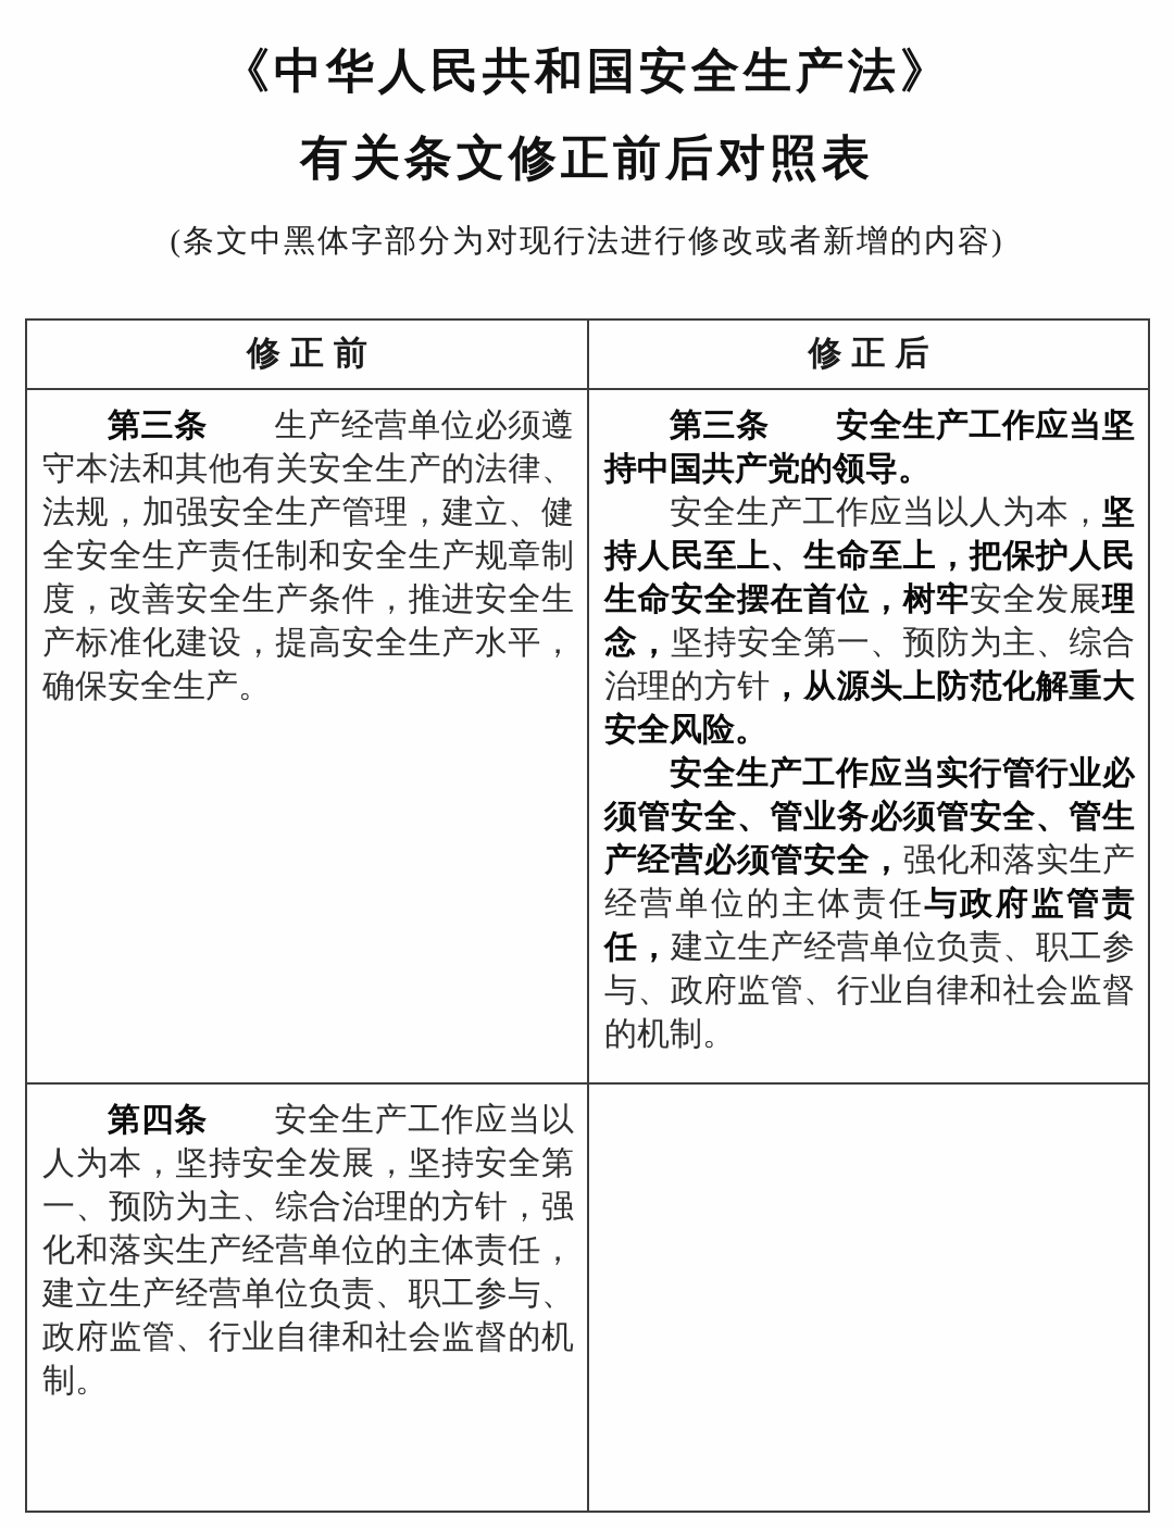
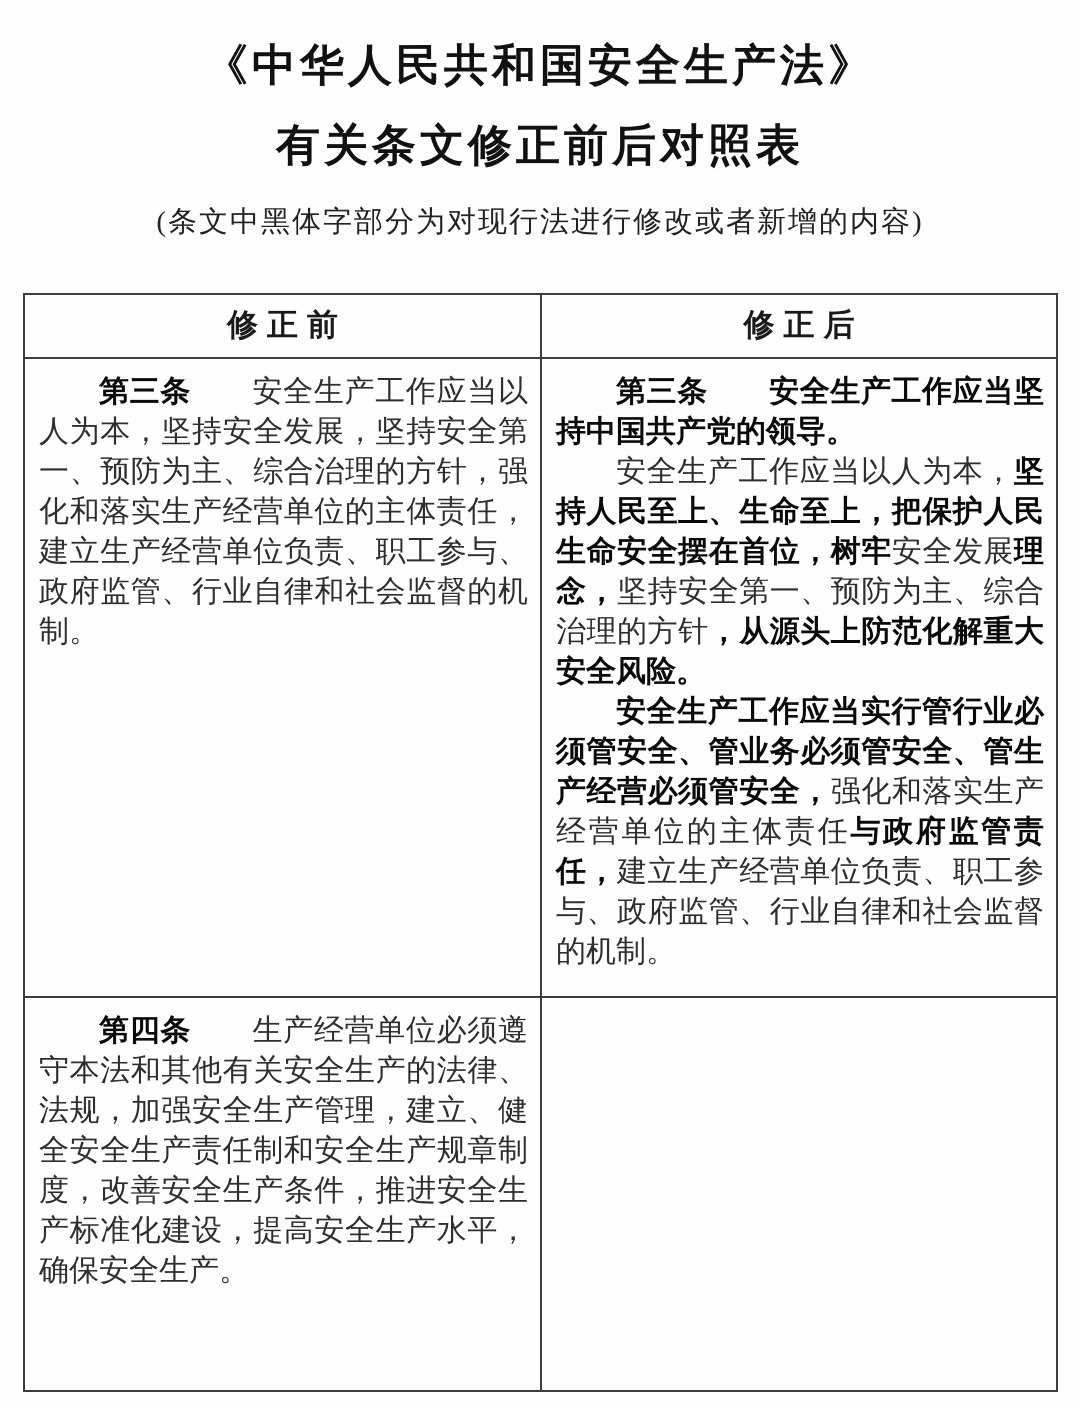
  《中华人民共和国安全生产法》
  有关条文修正前后对照表
  (条文中黑体字部分为对现行法进行修改或者新增的内容)
  修正前
  修正后
- 第三条 生产经营单位必须遵守本法和其他有关安全生产的法律、法规，加强安全生产管理，建立、健全安全生产责任制和安全生产规章制度，改善安全生产条件，推进安全生产标准化建设，提高安全生产水平，确保安全生产。
+ 第三条 安全生产工作应当以人为本，坚持安全发展，坚持安全第一、预防为主、综合治理的方针，强化和落实生产经营单位的主体责任，建立生产经营单位负责、职工参与、政府监管、行业自律和社会监督的机制。
  第三条 安全生产工作应当坚持中国共产党的领导。
  安全生产工作应当以人为本，坚持人民至上、生命至上，把保护人民生命安全摆在首位，树牢安全发展理念，坚持安全第一、预防为主、综合治理的方针，从源头上防范化解重大安全风险。
  安全生产工作应当实行管行业必须管安全、管业务必须管安全、管生产经营必须管安全，强化和落实生产经营单位的主体责任与政府监管责任，建立生产经营单位负责、职工参与、政府监管、行业自律和社会监督的机制。
- 第四条 安全生产工作应当以人为本，坚持安全发展，坚持安全第一、预防为主、综合治理的方针，强化和落实生产经营单位的主体责任，建立生产经营单位负责、职工参与、政府监管、行业自律和社会监督的机制。
+ 第四条 生产经营单位必须遵守本法和其他有关安全生产的法律、法规，加强安全生产管理，建立、健全安全生产责任制和安全生产规章制度，改善安全生产条件，推进安全生产标准化建设，提高安全生产水平，确保安全生产。
